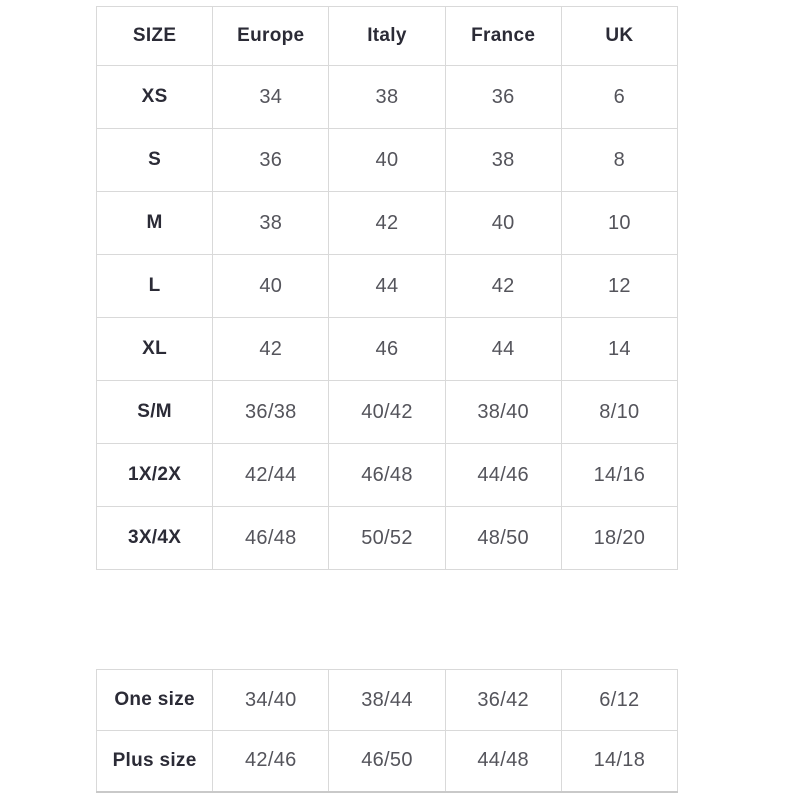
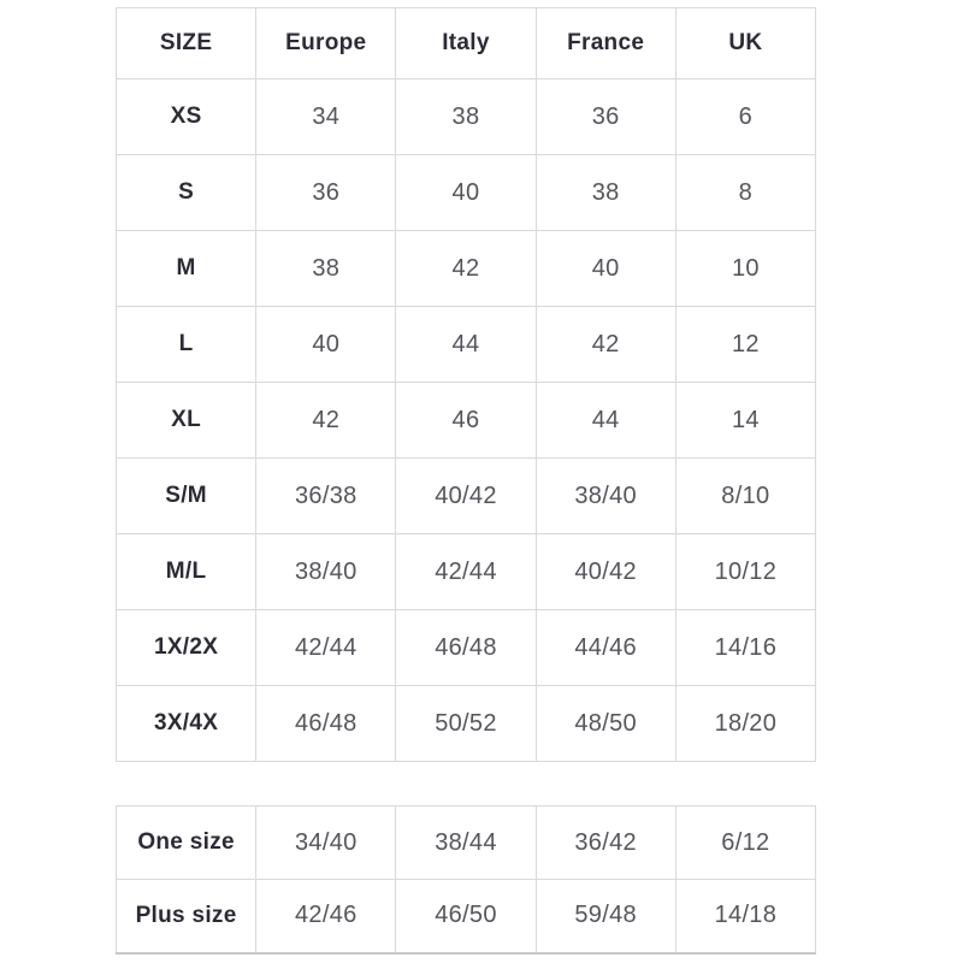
  SIZE	Europe	Italy	France	UK
  XS	34	38	36	6
  S	36	40	38	8
  M	38	42	40	10
  L	40	44	42	12
  XL	42	46	44	14
  S/M	36/38	40/42	38/40	8/10
+ M/L	38/40	42/44	40/42	10/12
  1X/2X	42/44	46/48	44/46	14/16
  3X/4X	46/48	50/52	48/50	18/20
  One size	34/40	38/44	36/42	6/12
- Plus size	42/46	46/50	44/48	14/18
+ Plus size	42/46	46/50	59/48	14/18
